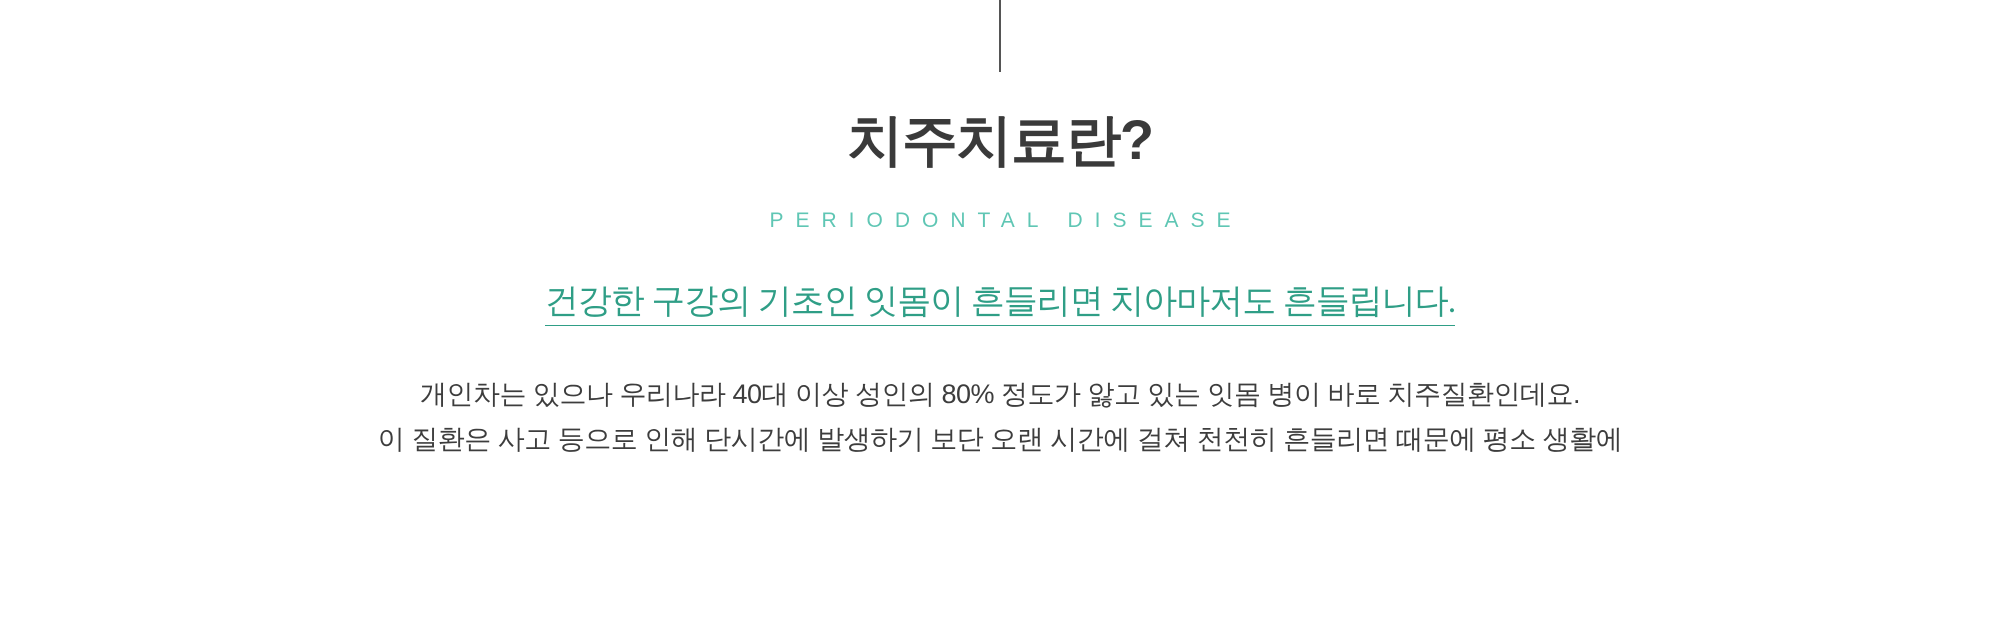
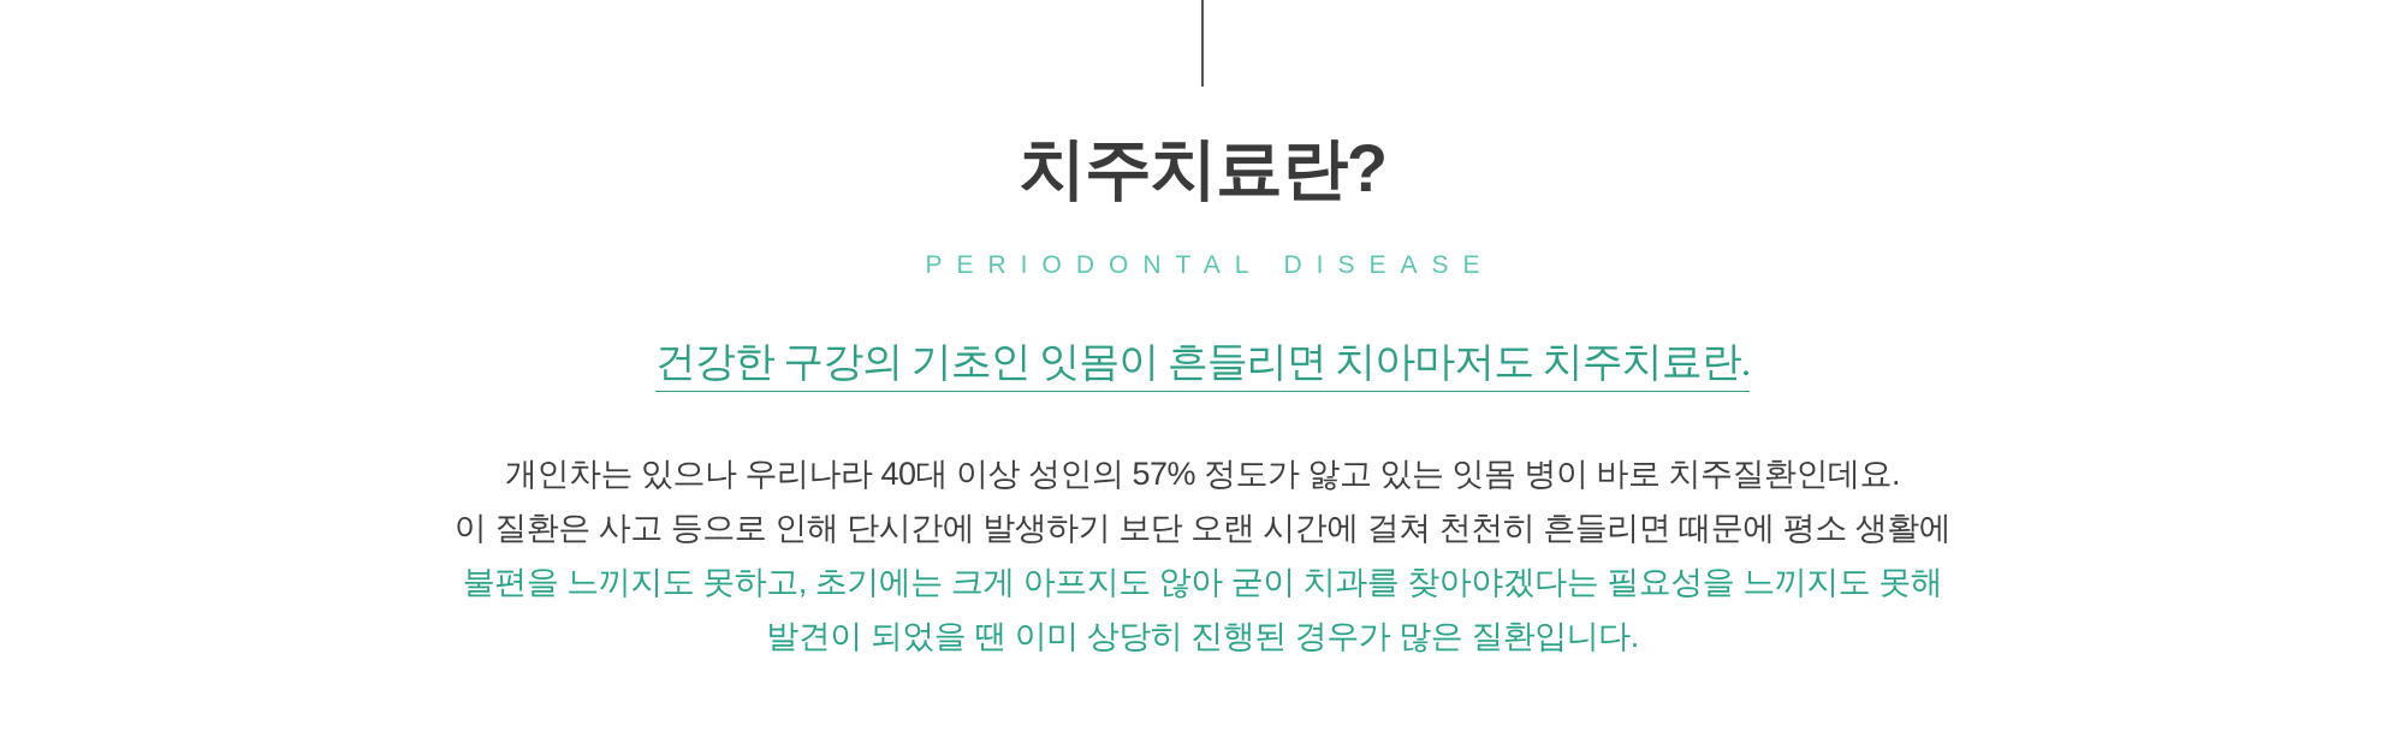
  치주치료란?
  PERIODONTAL DISEASE
- 건강한 구강의 기초인 잇몸이 흔들리면 치아마저도 흔들립니다.
+ 건강한 구강의 기초인 잇몸이 흔들리면 치아마저도 치주치료란.
- 개인차는 있으나 우리나라 40대 이상 성인의 80% 정도가 앓고 있는 잇몸 병이 바로 치주질환인데요.
+ 개인차는 있으나 우리나라 40대 이상 성인의 57% 정도가 앓고 있는 잇몸 병이 바로 치주질환인데요.
  이 질환은 사고 등으로 인해 단시간에 발생하기 보단 오랜 시간에 걸쳐 천천히 흔들리면 때문에 평소 생활에
+ 불편을 느끼지도 못하고, 초기에는 크게 아프지도 않아 굳이 치과를 찾아야겠다는 필요성을 느끼지도 못해
+ 발견이 되었을 땐 이미 상당히 진행된 경우가 많은 질환입니다.
